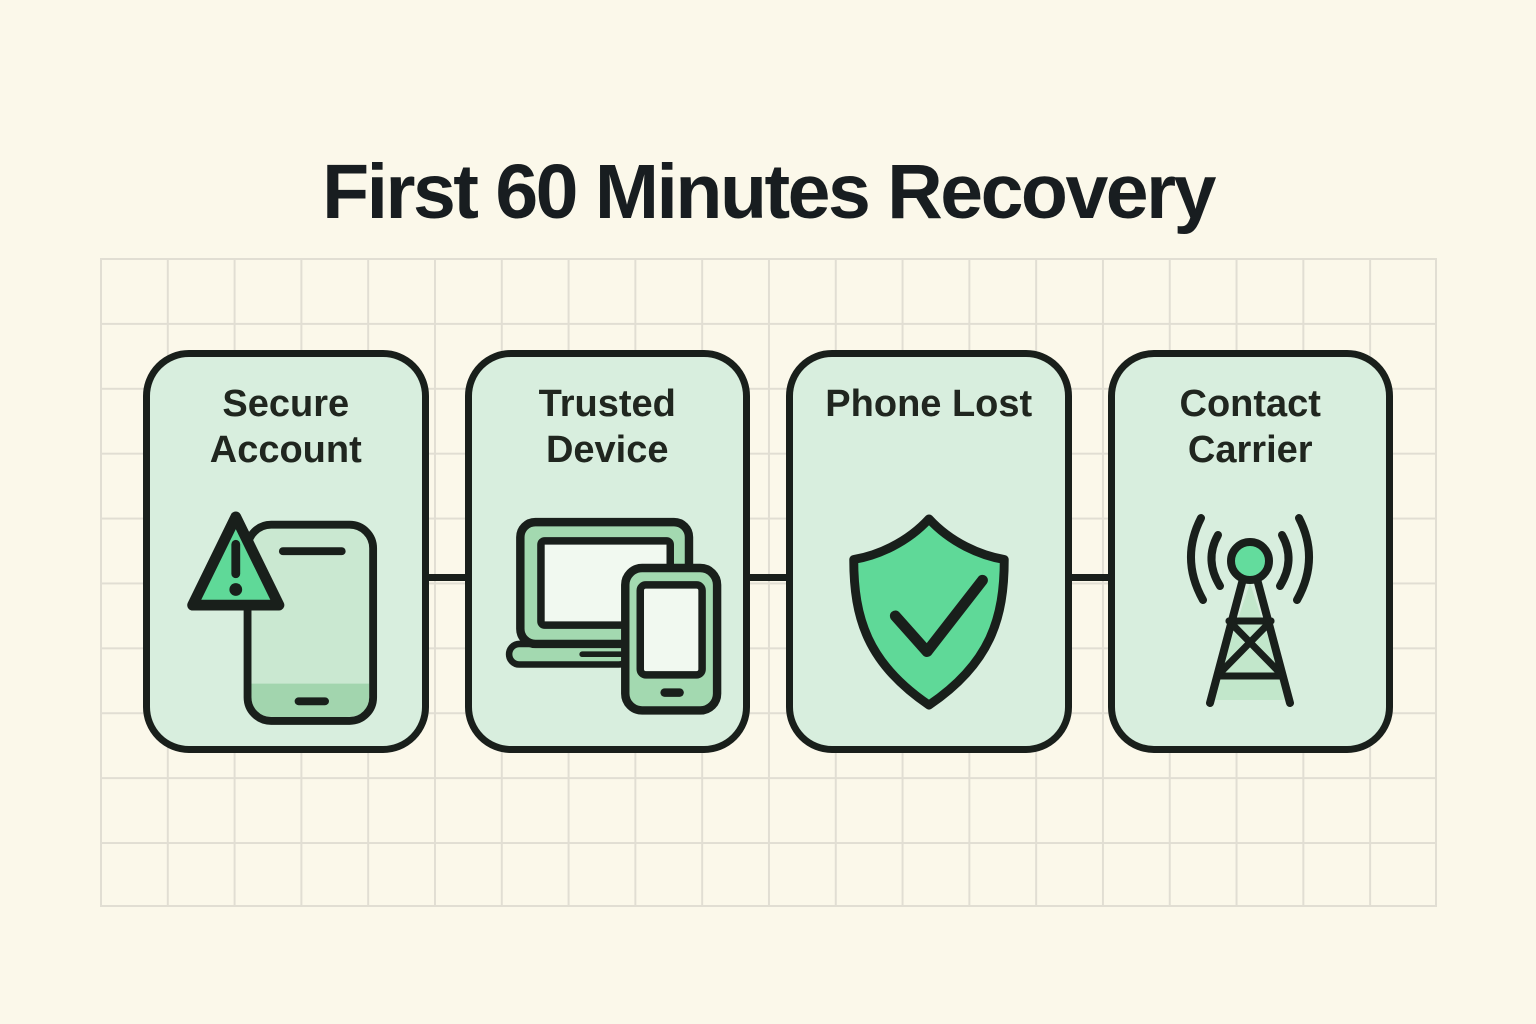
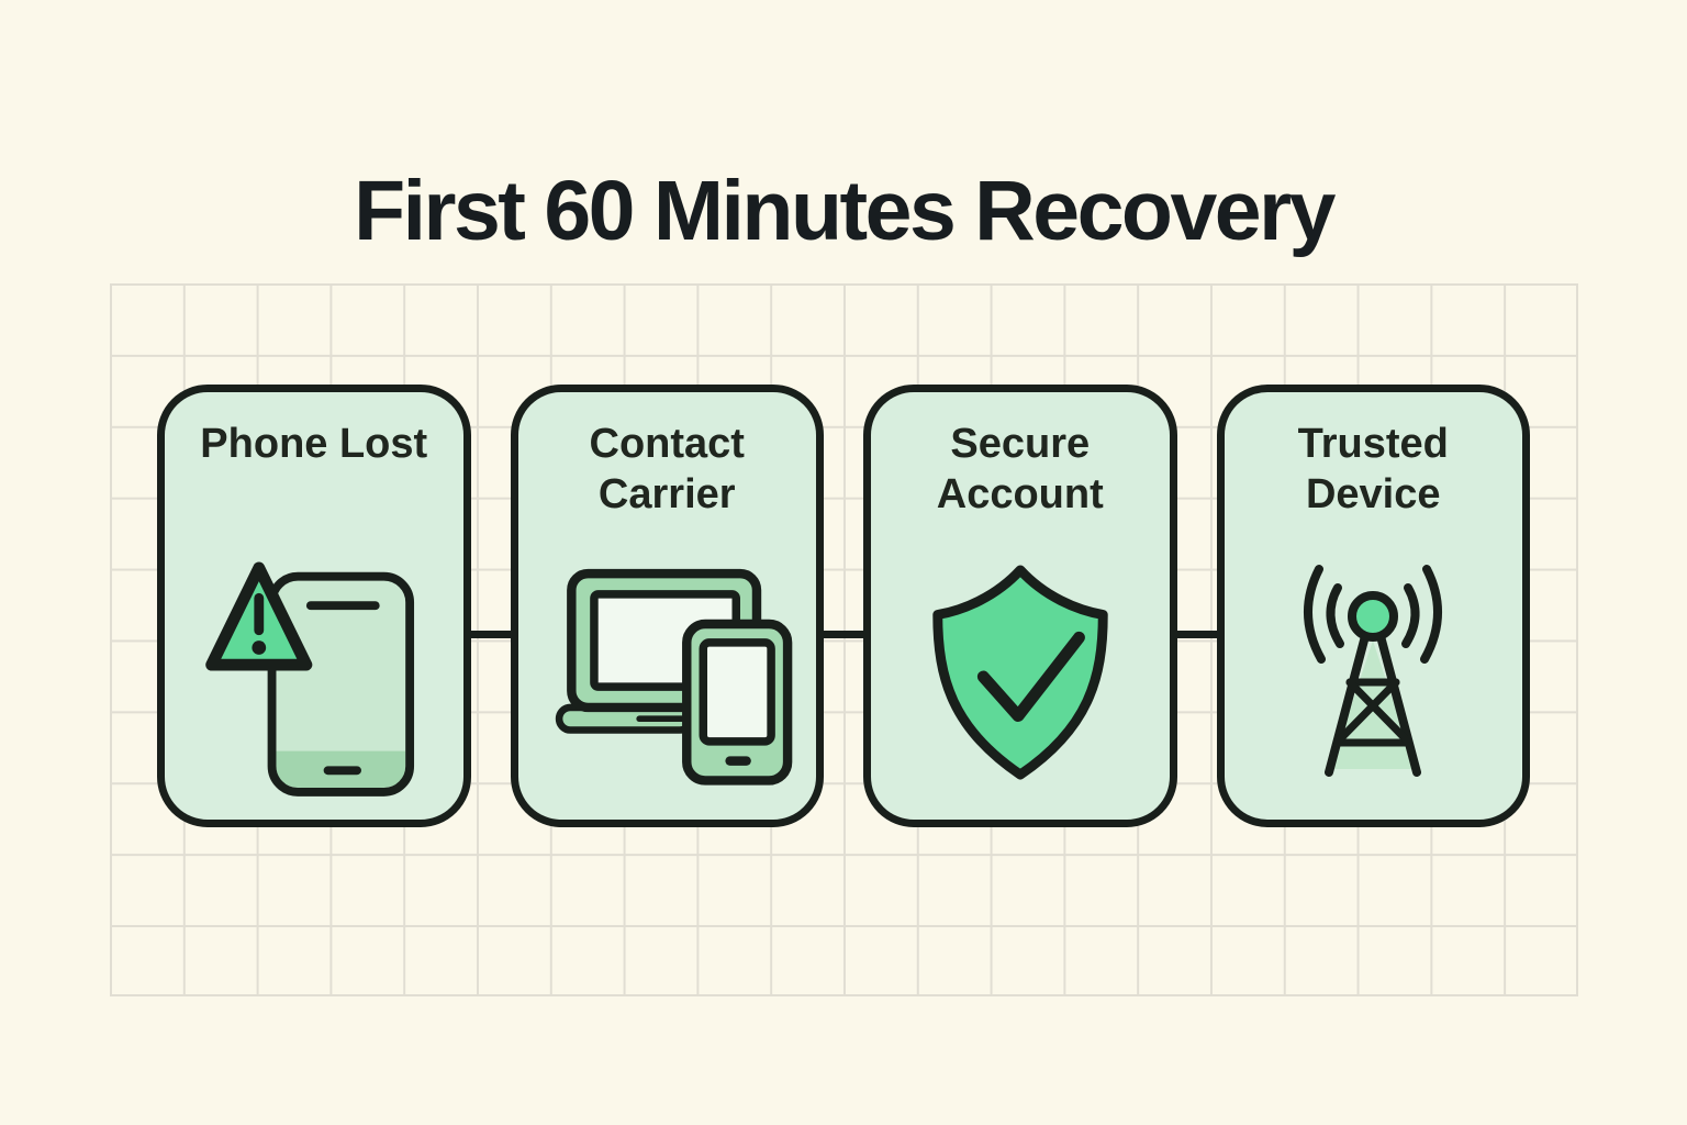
  First 60 Minutes Recovery
- Secure Account
+ Phone Lost
- Trusted Device
+ Contact Carrier
- Phone Lost
+ Secure Account
- Contact Carrier
+ Trusted Device
